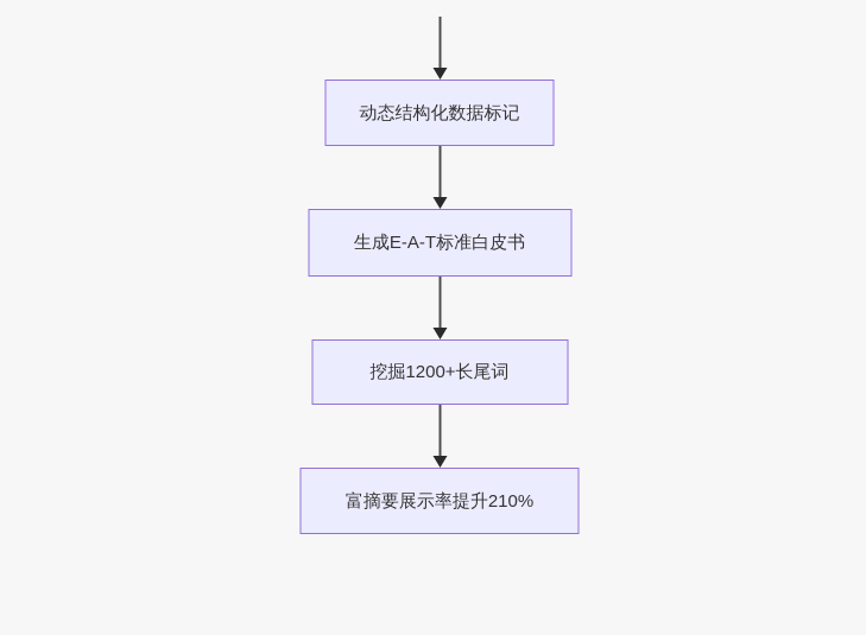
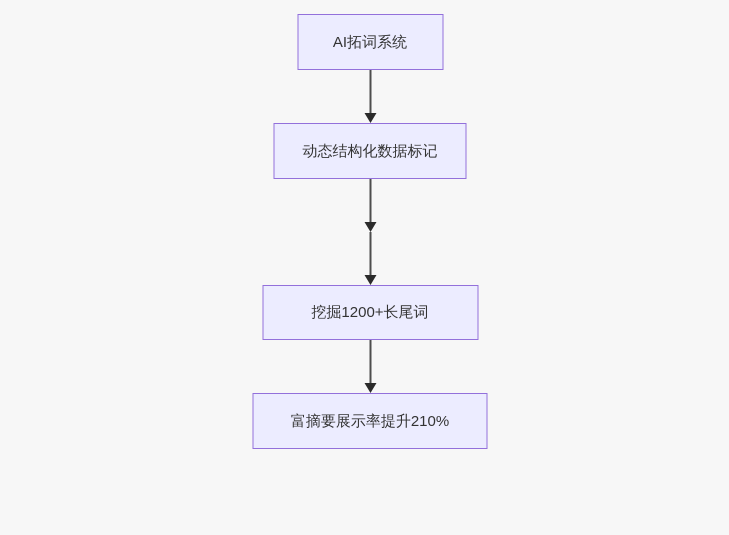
+ AI拓词系统
  动态结构化数据标记
- 生成E-A-T标准白皮书
  挖掘1200+长尾词
  富摘要展示率提升210%
